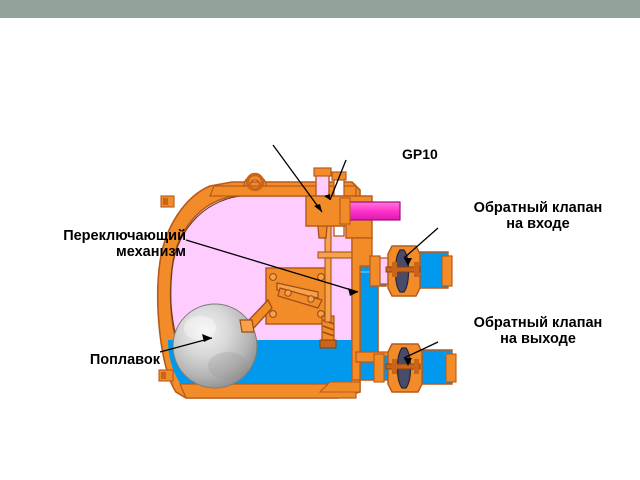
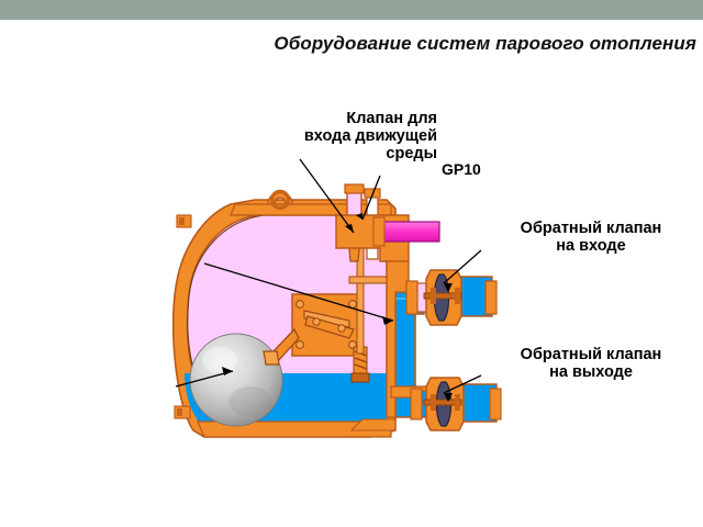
+ Оборудование систем парового отопления
+ Клапан для
+ входа движущей
+ среды
  GP10
- Переключающий
- механизм
- Поплавок
  Обратный клапан
  на входе
  Обратный клапан
  на выходе
